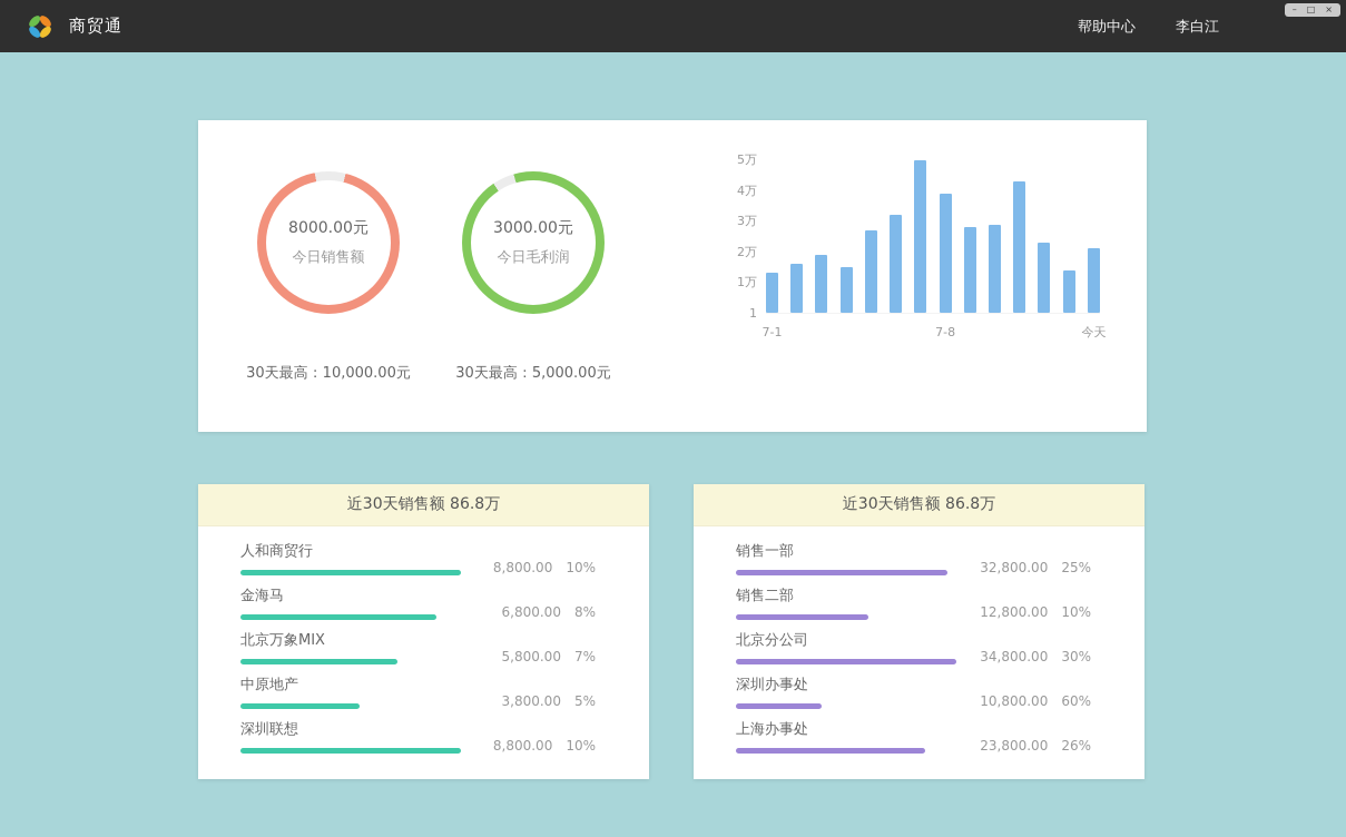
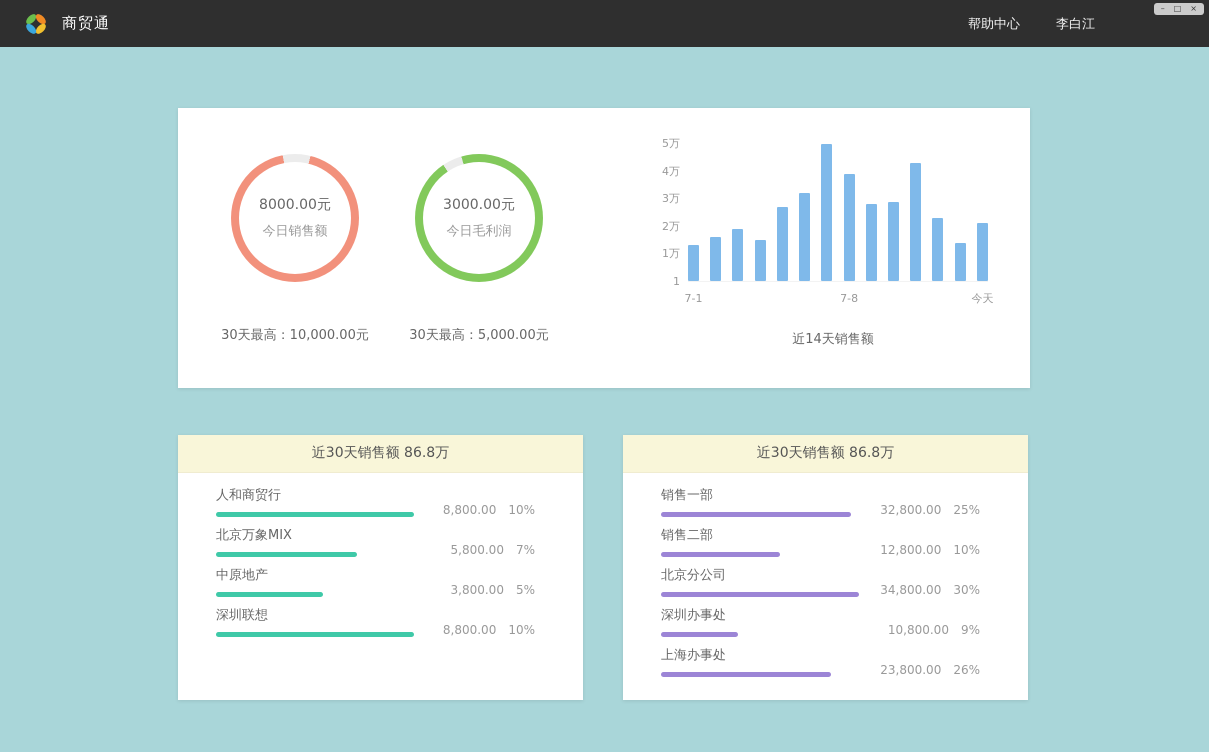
  商贸通
  帮助中心
  李白江
  –
  □
  ×
  8000.00元
  今日销售额
  30天最高：10,000.00元
  3000.00元
  今日毛利润
  30天最高：5,000.00元
  5万
  4万
  3万
  2万
  1万
  1
  7-1
  7-8
  今天
+ 近14天销售额
  近30天销售额 86.8万
  人和商贸行
  8,800.00
  10%
- 金海马
- 6,800.00
- 8%
  北京万象MIX
  5,800.00
  7%
  中原地产
  3,800.00
  5%
  深圳联想
  8,800.00
  10%
  近30天销售额 86.8万
  销售一部
  32,800.00
  25%
  销售二部
  12,800.00
  10%
  北京分公司
  34,800.00
  30%
  深圳办事处
  10,800.00
- 60%
+ 9%
  上海办事处
  23,800.00
  26%
